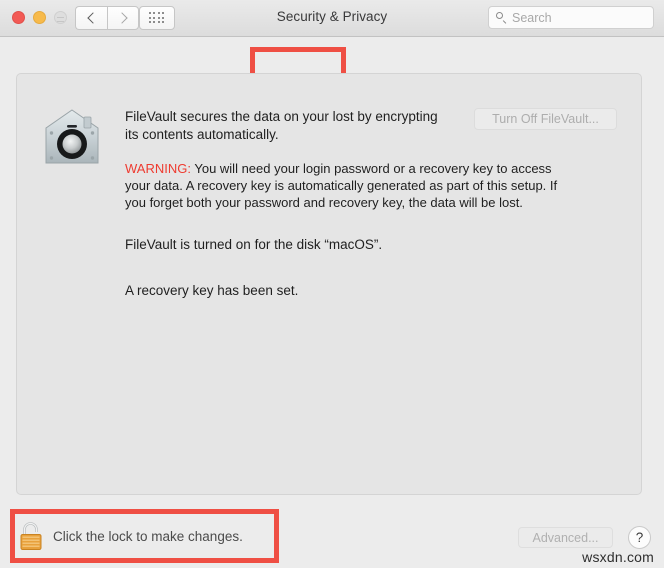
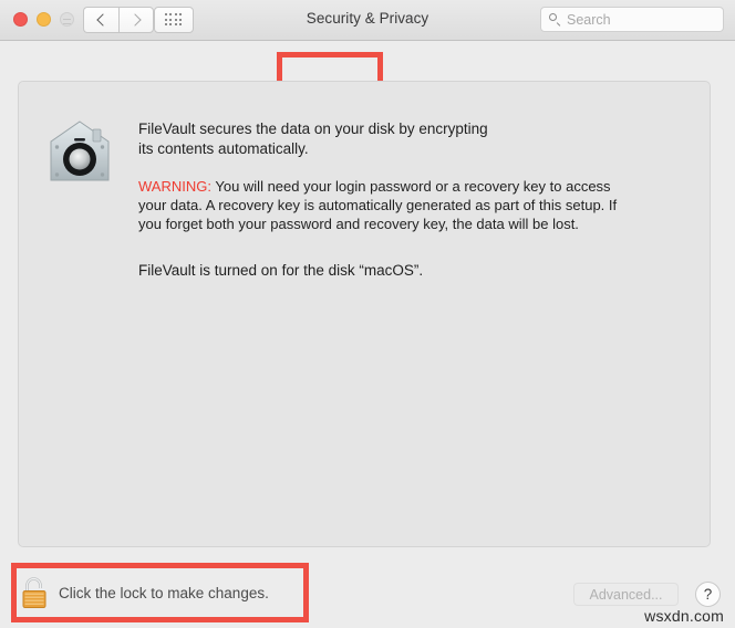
  Security & Privacy
  Search
- FileVault secures the data on your lost by encrypting its contents automatically.
+ FileVault secures the data on your disk by encrypting its contents automatically.
  WARNING: You will need your login password or a recovery key to access your data. A recovery key is automatically generated as part of this setup. If you forget both your password and recovery key, the data will be lost.
  FileVault is turned on for the disk “macOS”.
- A recovery key has been set.
- Turn Off FileVault...
  Click the lock to make changes.
  Advanced...
  ?
  wsxdn.com
